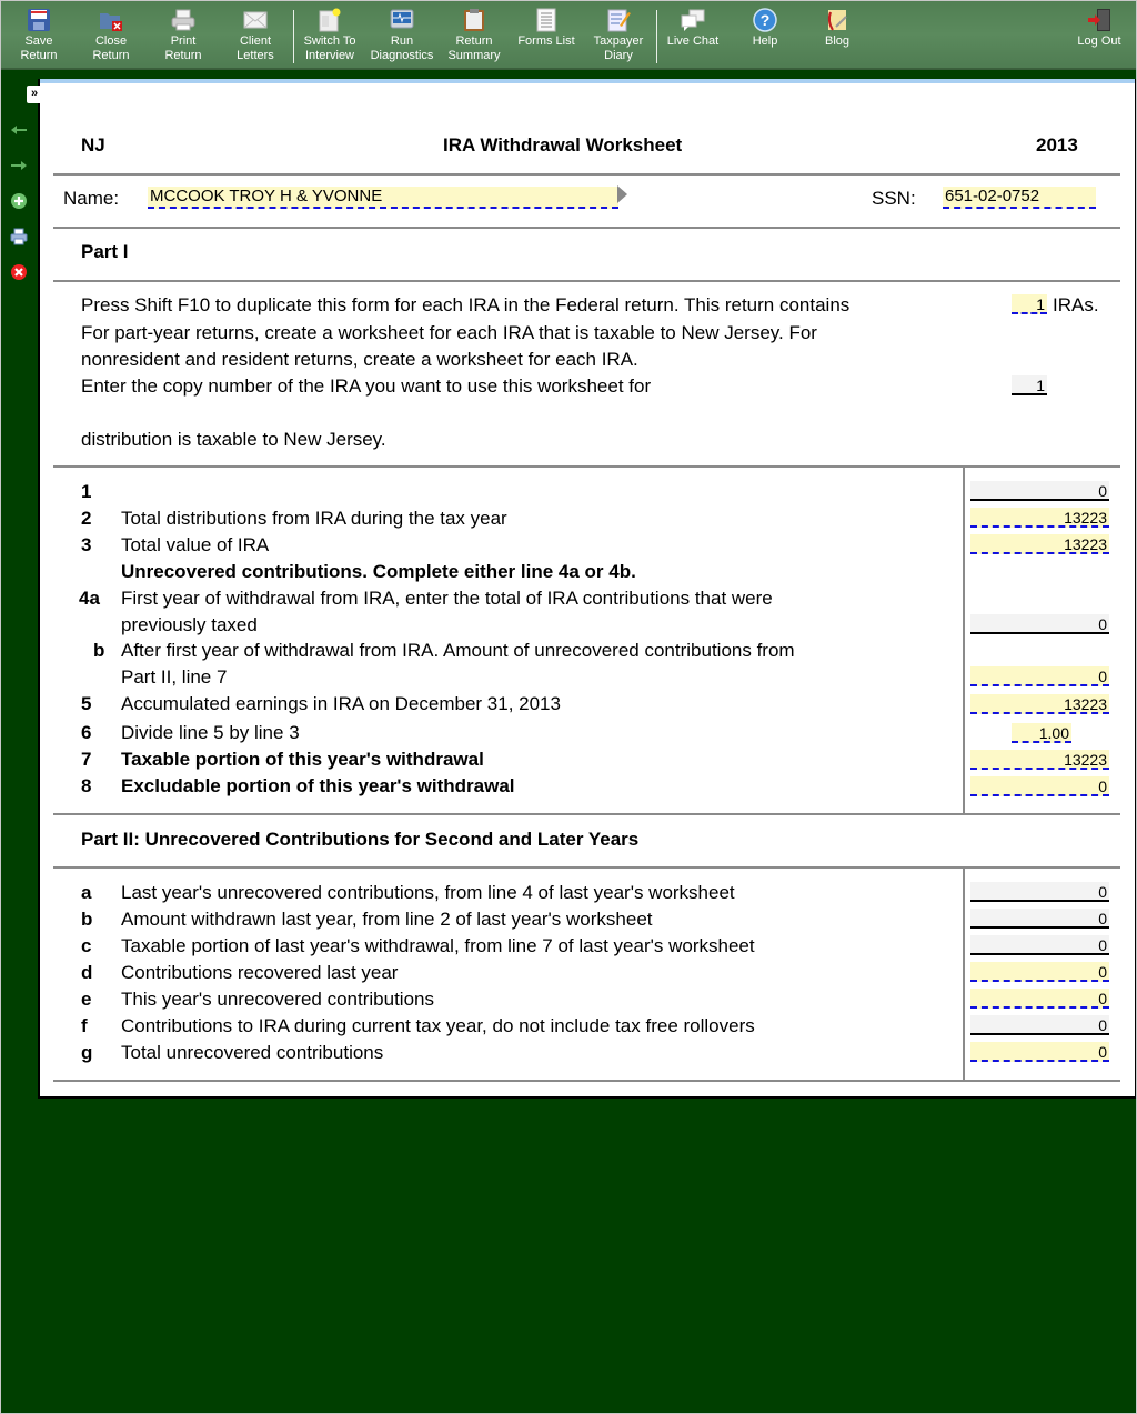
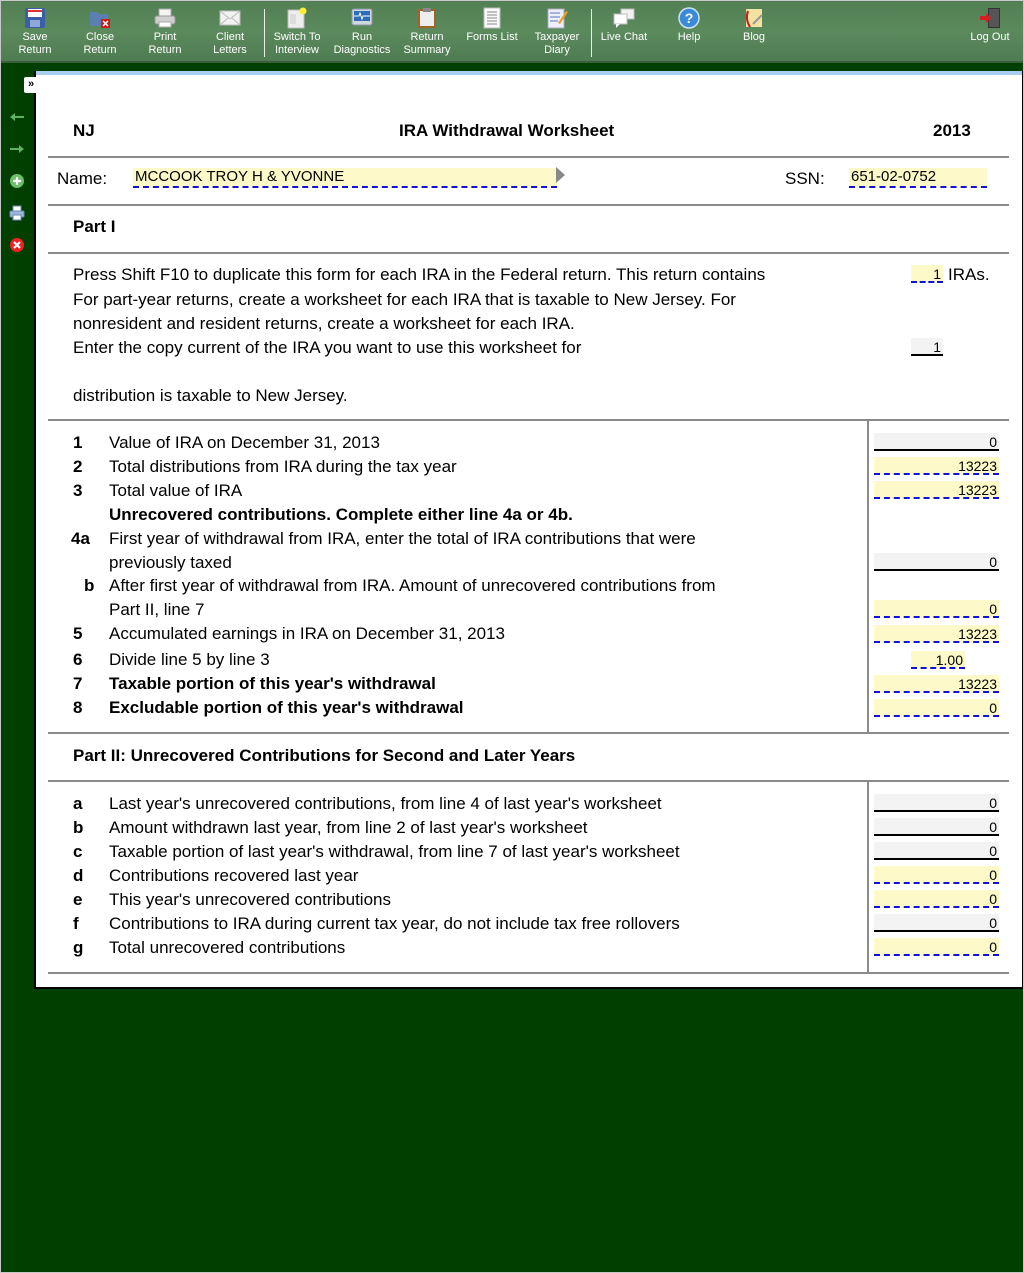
  Save
  Return
  Close
  Return
  Print
  Return
  Client
  Letters
  Switch To
  Interview
  Run
  Diagnostics
  Return
  Summary
  Forms List
  Taxpayer
  Diary
  Live Chat
  ?
  Help
  Blog
  Log Out
  »
  NJ
  IRA Withdrawal Worksheet
  2013
  Name:
  MCCOOK TROY H & YVONNE
  SSN:
  651-02-0752
  Part I
  Press Shift F10 to duplicate this form for each IRA in the Federal return. This return contains
  1
  IRAs.
  For part-year returns, create a worksheet for each IRA that is taxable to New Jersey. For
  nonresident and resident returns, create a worksheet for each IRA.
- Enter the copy number of the IRA you want to use this worksheet for
+ Enter the copy current of the IRA you want to use this worksheet for
  1
  distribution is taxable to New Jersey.
  1
+ Value of IRA on December 31, 2013
  0
  2
  Total distributions from IRA during the tax year
  13223
  3
  Total value of IRA
  13223
  Unrecovered contributions. Complete either line 4a or 4b.
  4a
  First year of withdrawal from IRA, enter the total of IRA contributions that were
  previously taxed
  0
  b
  After first year of withdrawal from IRA. Amount of unrecovered contributions from
  Part II, line 7
  0
  5
  Accumulated earnings in IRA on December 31, 2013
  13223
  6
  Divide line 5 by line 3
  1.00
  7
  Taxable portion of this year's withdrawal
  13223
  8
  Excludable portion of this year's withdrawal
  0
  Part II: Unrecovered Contributions for Second and Later Years
  a
  Last year's unrecovered contributions, from line 4 of last year's worksheet
  0
  b
  Amount withdrawn last year, from line 2 of last year's worksheet
  0
  c
  Taxable portion of last year's withdrawal, from line 7 of last year's worksheet
  0
  d
  Contributions recovered last year
  0
  e
  This year's unrecovered contributions
  0
  f
  Contributions to IRA during current tax year, do not include tax free rollovers
  0
  g
  Total unrecovered contributions
  0
